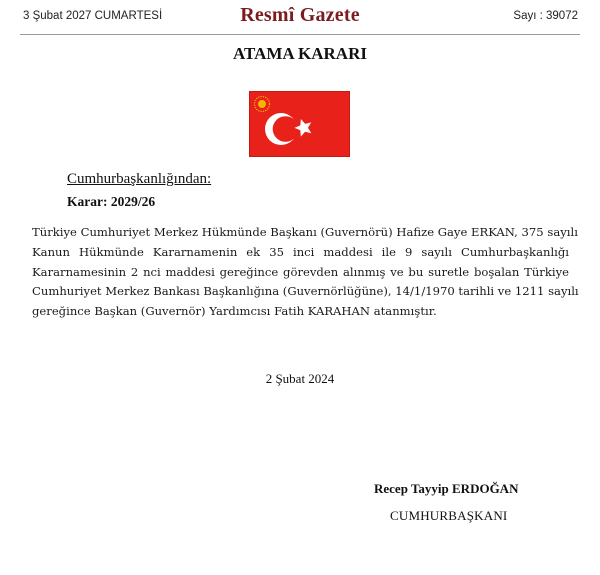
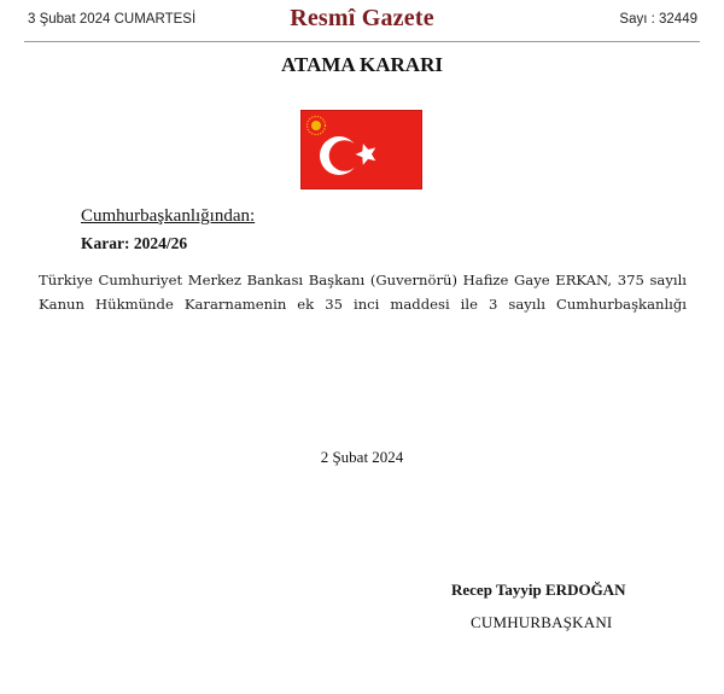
- 3 Şubat 2027 CUMARTESİ
+ 3 Şubat 2024 CUMARTESİ
  Resmî Gazete
- Sayı : 39072
+ Sayı : 32449
  ATAMA KARARI
  Cumhurbaşkanlığından:
- Karar: 2029/26
+ Karar: 2024/26
- Türkiye Cumhuriyet Merkez Hükmünde Başkanı (Guvernörü) Hafize Gaye ERKAN, 375 sayılı
+ Türkiye Cumhuriyet Merkez Bankası Başkanı (Guvernörü) Hafize Gaye ERKAN, 375 sayılı
- Kanun Hükmünde Kararnamenin ek 35 inci maddesi ile 9 sayılı Cumhurbaşkanlığı
+ Kanun Hükmünde Kararnamenin ek 35 inci maddesi ile 3 sayılı Cumhurbaşkanlığı
- Kararnamesinin 2 nci maddesi gereğince görevden alınmış ve bu suretle boşalan Türkiye
- Cumhuriyet Merkez Bankası Başkanlığına (Guvernörlüğüne), 14/1/1970 tarihli ve 1211 sayılı
- gereğince Başkan (Guvernör) Yardımcısı Fatih KARAHAN atanmıştır.
  2 Şubat 2024
  Recep Tayyip ERDOĞAN
  CUMHURBAŞKANI
